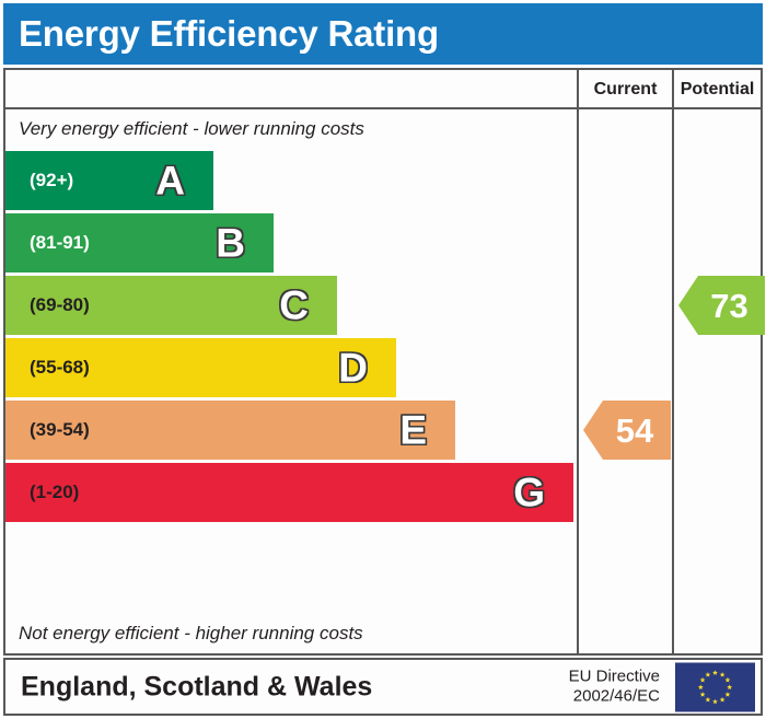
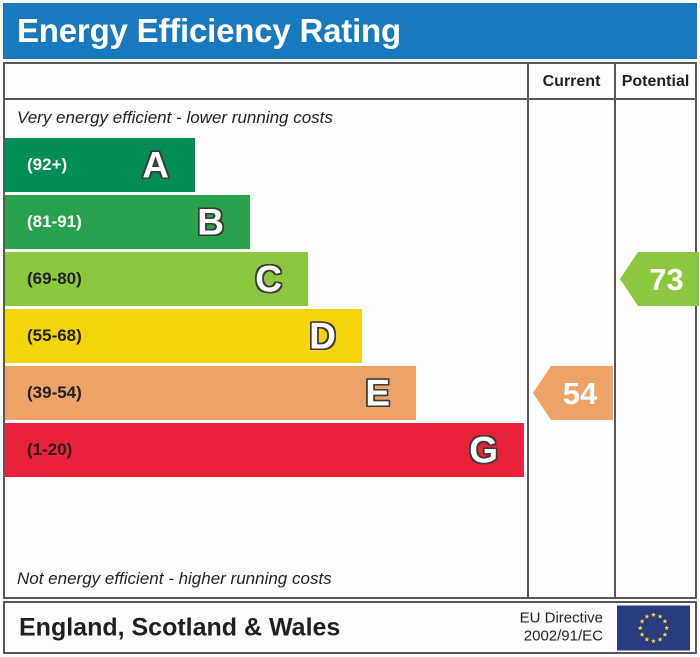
  Energy Efficiency Rating
  Current
  Potential
  Very energy efficient - lower running costs
  Not energy efficient - higher running costs
  (92+)
  A
  (81-91)
  B
  (69-80)
  C
  (55-68)
  D
  (39-54)
  E
  (1-20)
  G
  54
  73
  England, Scotland & Wales
  EU Directive
- 2002/46/EC
+ 2002/91/EC
